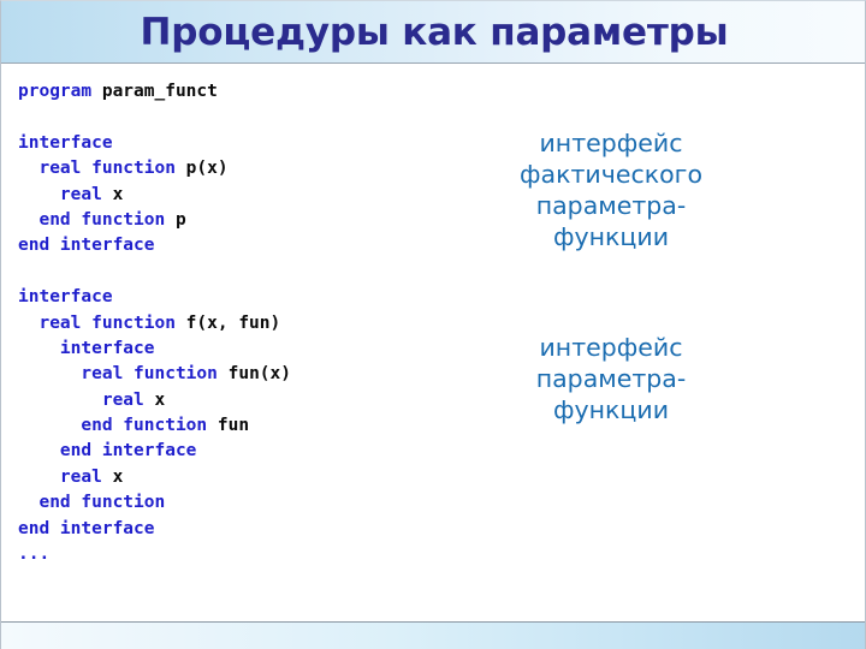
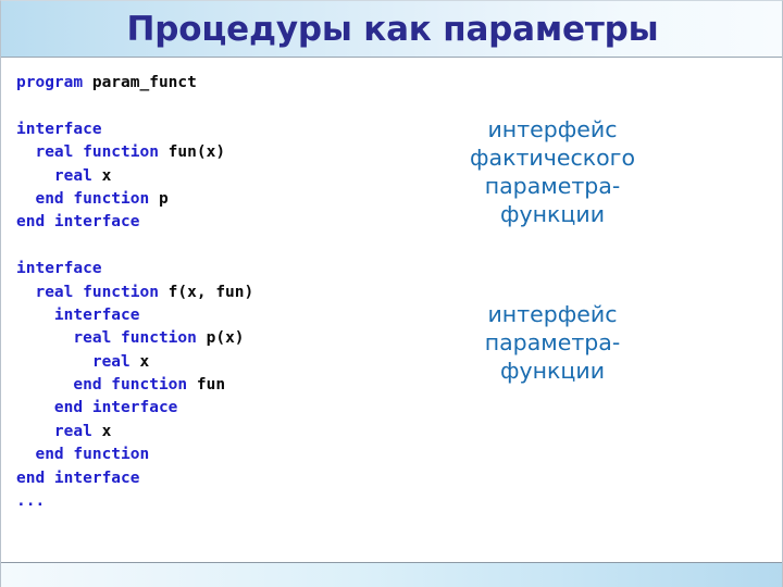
  Процедуры как параметры
  program param_funct
  interface
- real function p(x)
+ real function fun(x)
  real x
  end function p
  end interface
  interface
  real function f(x, fun)
  interface
- real function fun(x)
+ real function p(x)
  real x
  end function fun
  end interface
  real x
  end function
  end interface
  ...
  интерфейс
  фактического
  параметра-
  функции
  интерфейс
  параметра-
  функции
